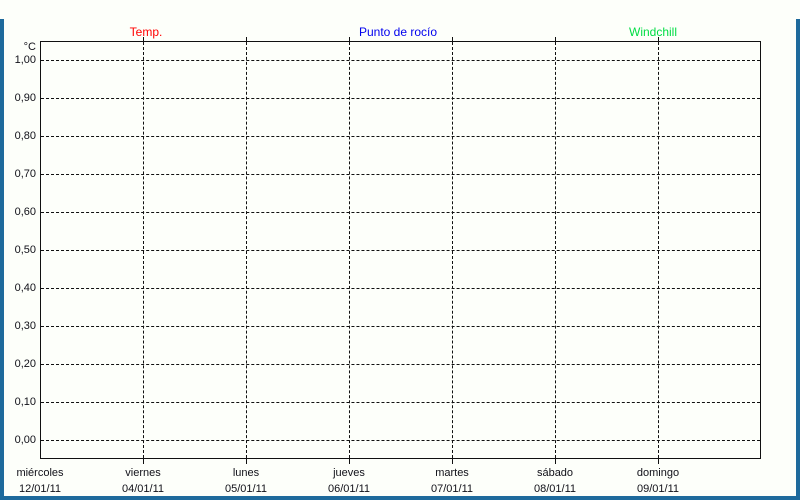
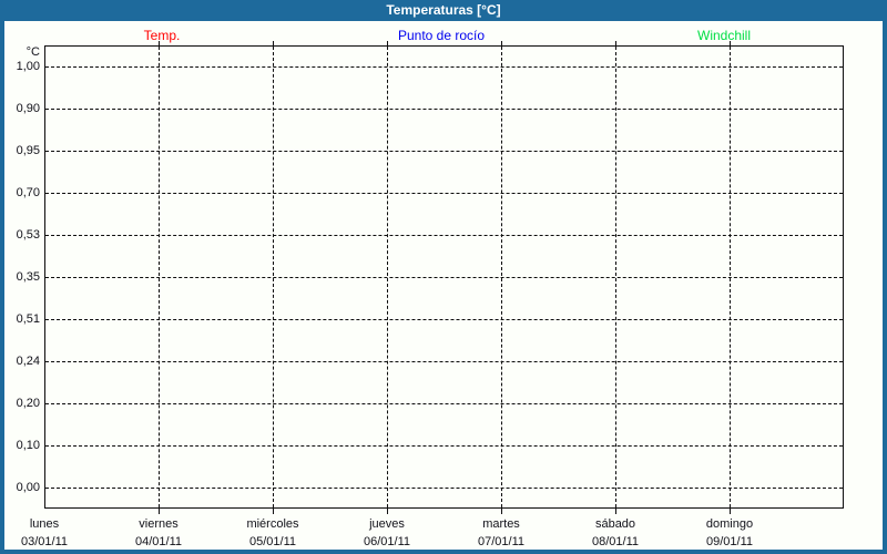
+ Temperaturas [°C]
  Temp.
  Punto de rocío
  Windchill
  °C
  1,00
  0,90
- 0,80
+ 0,95
  0,70
- 0,60
+ 0,53
- 0,50
+ 0,35
- 0,40
+ 0,51
- 0,30
+ 0,24
  0,20
  0,10
  0,00
- miércoles
+ lunes
- 12/01/11
+ 03/01/11
  viernes
  04/01/11
- lunes
+ miércoles
  05/01/11
  jueves
  06/01/11
  martes
  07/01/11
  sábado
  08/01/11
  domingo
  09/01/11
